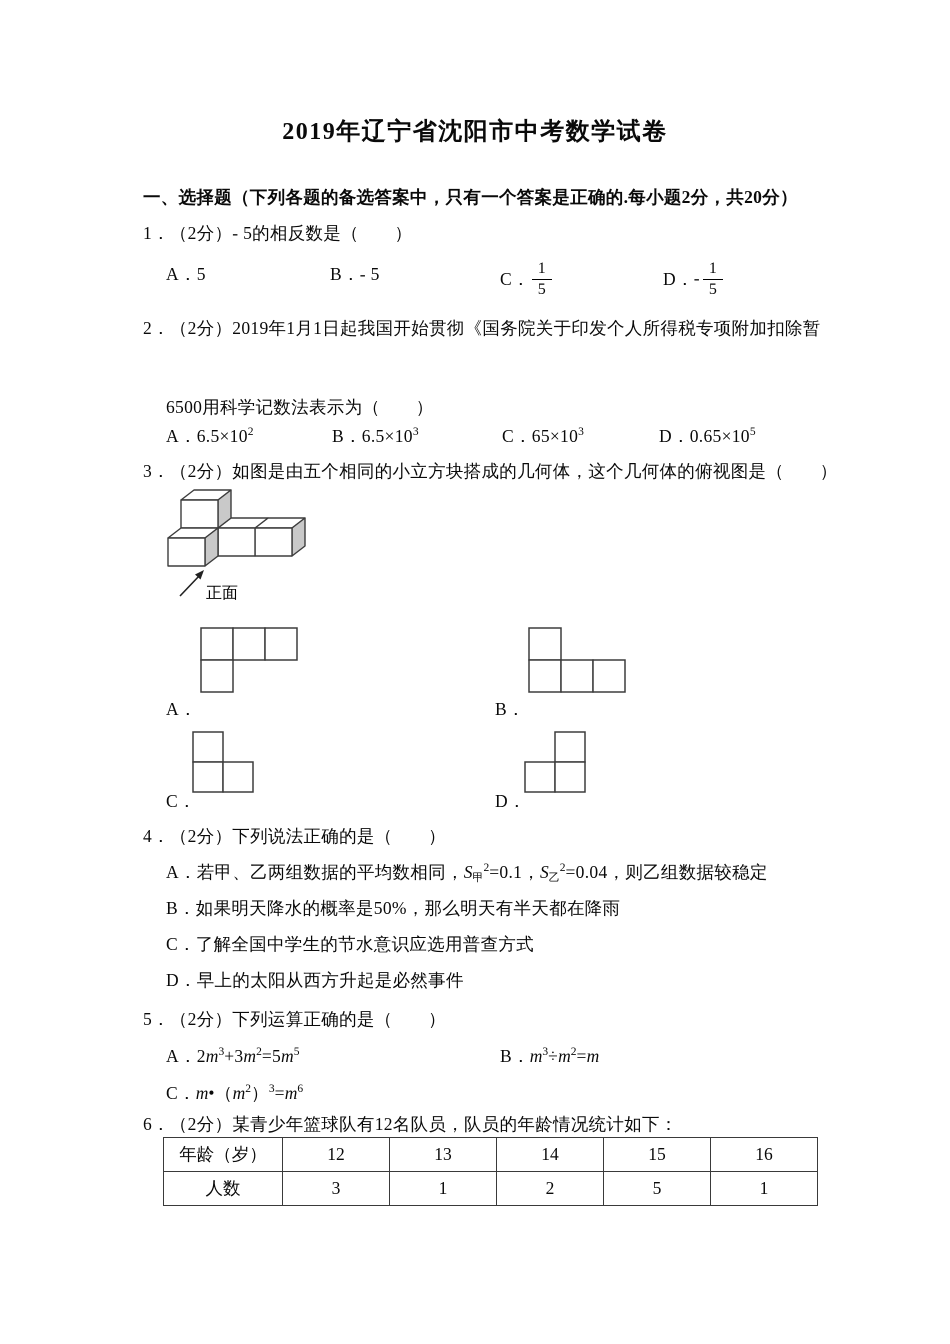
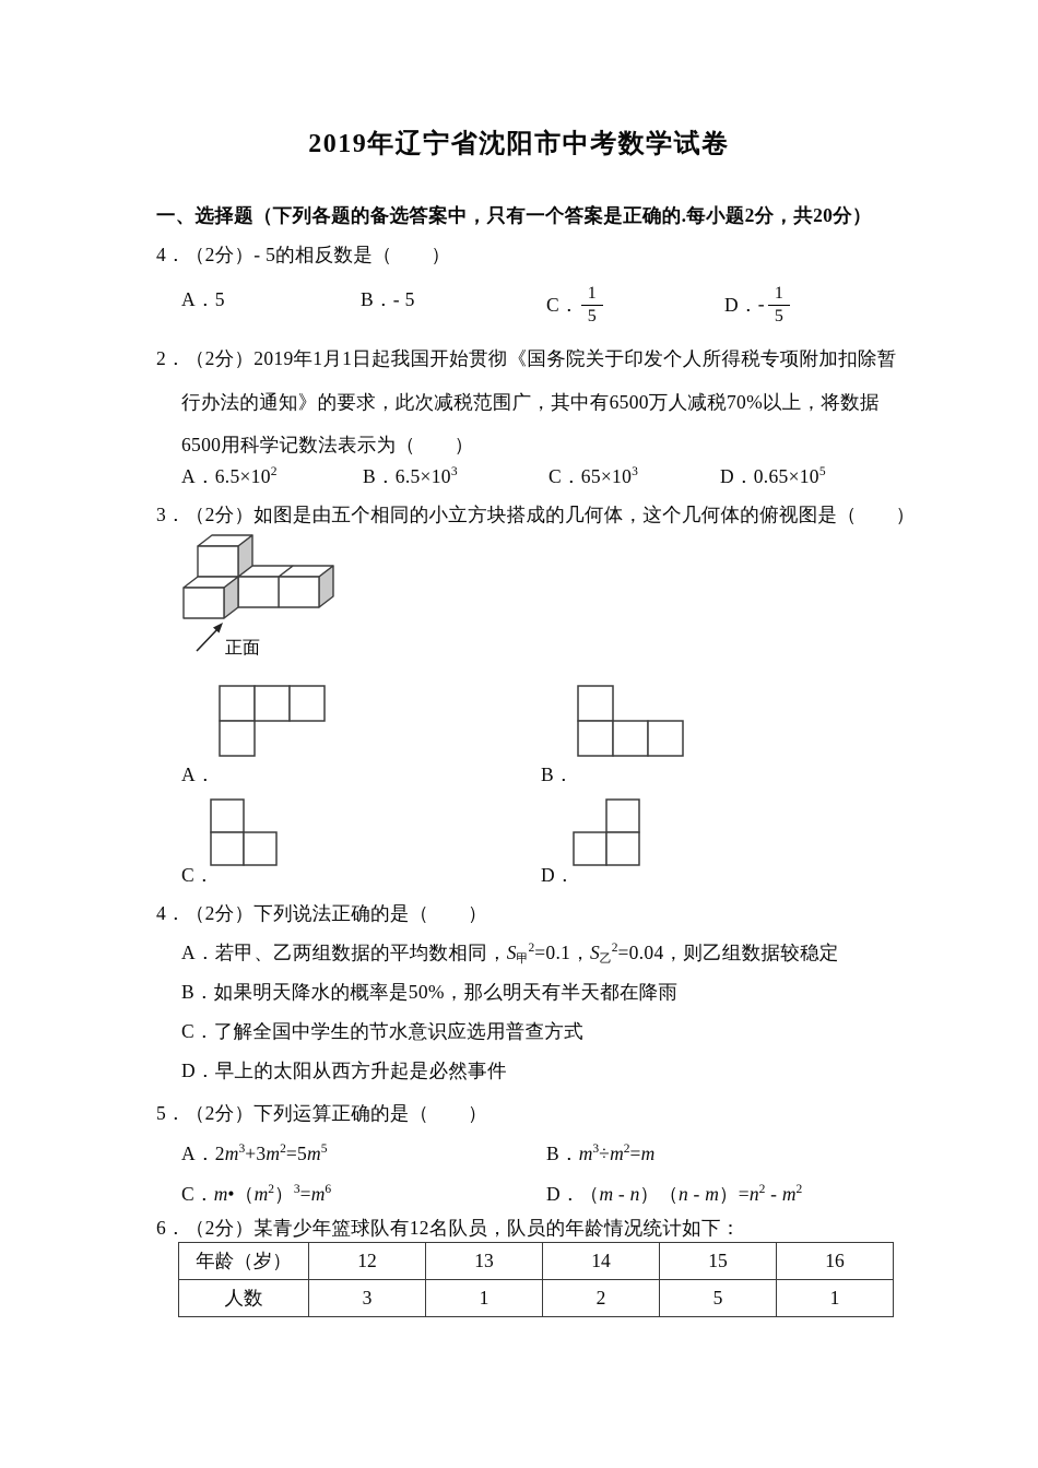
  2019年辽宁省沈阳市中考数学试卷
  一、选择题（下列各题的备选答案中，只有一个答案是正确的.每小题2分，共20分）
- 1．（2分）- 5的相反数是（ ）
+ 4．（2分）- 5的相反数是（ ）
  A．5
  B．- 5
  C．
  1
  5
  D．-
  1
  5
  2．（2分）2019年1月1日起我国开始贯彻《国务院关于印发个人所得税专项附加扣除暂
+ 行办法的通知》的要求，此次减税范围广，其中有6500万人减税70%以上，将数据
  6500用科学记数法表示为（ ）
  A．6.5×102
  B．6.5×103
  C．65×103
  D．0.65×105
  3．（2分）如图是由五个相同的小立方块搭成的几何体，这个几何体的俯视图是（ ）
  正面
  A．
  B．
  C．
  D．
  4．（2分）下列说法正确的是（ ）
  A．若甲、乙两组数据的平均数相同，S甲2=0.1，S乙2=0.04，则乙组数据较稳定
  B．如果明天降水的概率是50%，那么明天有半天都在降雨
  C．了解全国中学生的节水意识应选用普查方式
  D．早上的太阳从西方升起是必然事件
  5．（2分）下列运算正确的是（ ）
  A．2m3+3m2=5m5
  B．m3÷m2=m
  C．m•（m2）3=m6
+ D．（m - n）（n - m）=n2 - m2
  6．（2分）某青少年篮球队有12名队员，队员的年龄情况统计如下：
  年龄（岁）	12	13	14	15	16
  人数	3	1	2	5	1
